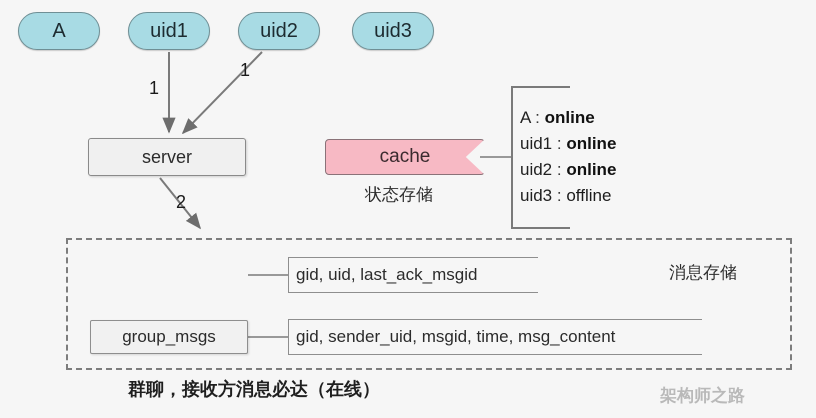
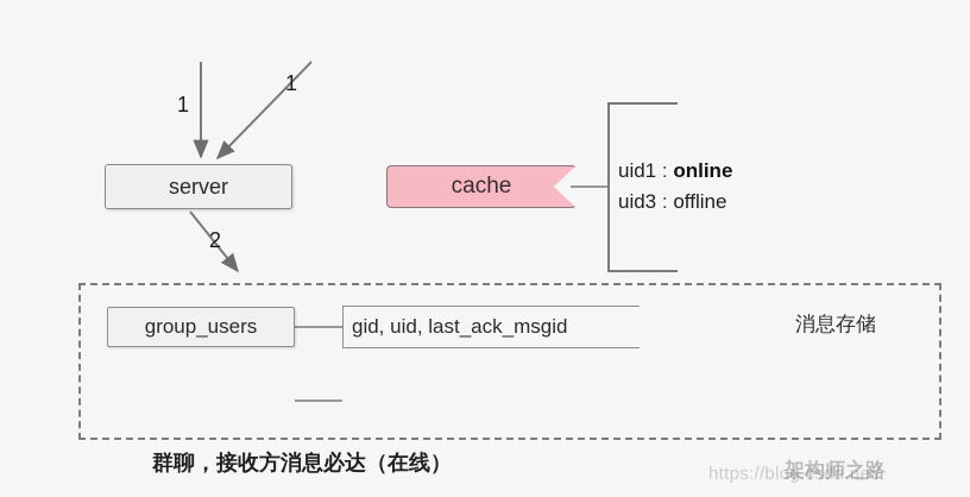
- A
- uid1
- uid2
- uid3
  1
  1
  2
  server
  cache
- 状态存储
- A : online
  uid1 : online
- uid2 : online
  uid3 : offline
  消息存储
+ group_users
  gid, uid, last_ack_msgid
- group_msgs
- gid, sender_uid, msgid, time, msg_content
  群聊，接收方消息必达（在线）
+ https://blog.csdn.net/
  架构师之路
